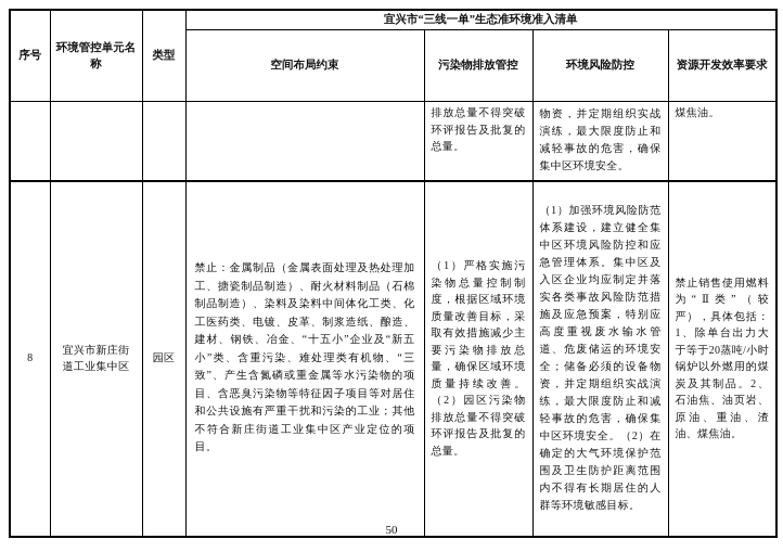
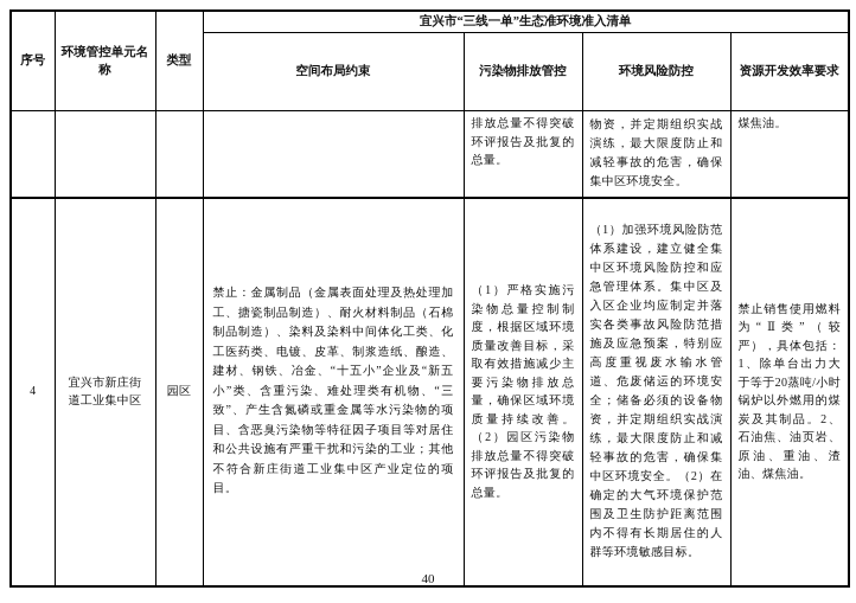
  序号	环境管控单元名称	类型	宜兴市“三线一单”生态准环境准入清单
  空间布局约束	污染物排放管控	环境风险防控	资源开发效率要求
  				排放总量不得突破环评报告及批复的总量。	物资，并定期组织实战演练，最大限度防止和减轻事故的危害，确保集中区环境安全。	煤焦油。
- 8	宜兴市新庄街道工业集中区	园区	禁止：金属制品（金属表面处理及热处理加工、搪瓷制品制造）、耐火材料制品（石棉制品制造）、染料及染料中间体化工类、化工医药类、电镀、皮革、制浆造纸、酿造、建材、钢铁、冶金、“十五小”企业及“新五小”类、含重污染、难处理类有机物、“三致”、产生含氮磷或重金属等水污染物的项目、含恶臭污染物等特征因子项目等对居住和公共设施有严重干扰和污染的工业；其他不符合新庄街道工业集中区产业定位的项目。	（1）严格实施污染物总量控制制度，根据区域环境质量改善目标，采取有效措施减少主要污染物排放总量，确保区域环境质量持续改善。（2）园区污染物排放总量不得突破环评报告及批复的总量。	（1）加强环境风险防范体系建设，建立健全集中区环境风险防控和应急管理体系。集中区及入区企业均应制定并落实各类事故风险防范措施及应急预案，特别应高度重视废水输水管道、危废储运的环境安全；储备必须的设备物资，并定期组织实战演练，最大限度防止和减轻事故的危害，确保集中区环境安全。（2）在确定的大气环境保护范围及卫生防护距离范围内不得有长期居住的人群等环境敏感目标。	禁止销售使用燃料为“Ⅱ类”（较严），具体包括：1、除单台出力大于等于20蒸吨/小时锅炉以外燃用的煤炭及其制品。2、石油焦、油页岩、原油、重油、渣油、煤焦油。
+ 4	宜兴市新庄街道工业集中区	园区	禁止：金属制品（金属表面处理及热处理加工、搪瓷制品制造）、耐火材料制品（石棉制品制造）、染料及染料中间体化工类、化工医药类、电镀、皮革、制浆造纸、酿造、建材、钢铁、冶金、“十五小”企业及“新五小”类、含重污染、难处理类有机物、“三致”、产生含氮磷或重金属等水污染物的项目、含恶臭污染物等特征因子项目等对居住和公共设施有严重干扰和污染的工业；其他不符合新庄街道工业集中区产业定位的项目。	（1）严格实施污染物总量控制制度，根据区域环境质量改善目标，采取有效措施减少主要污染物排放总量，确保区域环境质量持续改善。（2）园区污染物排放总量不得突破环评报告及批复的总量。	（1）加强环境风险防范体系建设，建立健全集中区环境风险防控和应急管理体系。集中区及入区企业均应制定并落实各类事故风险防范措施及应急预案，特别应高度重视废水输水管道、危废储运的环境安全；储备必须的设备物资，并定期组织实战演练，最大限度防止和减轻事故的危害，确保集中区环境安全。（2）在确定的大气环境保护范围及卫生防护距离范围内不得有长期居住的人群等环境敏感目标。	禁止销售使用燃料为“Ⅱ类”（较严），具体包括：1、除单台出力大于等于20蒸吨/小时锅炉以外燃用的煤炭及其制品。2、石油焦、油页岩、原油、重油、渣油、煤焦油。
- 50
+ 40
